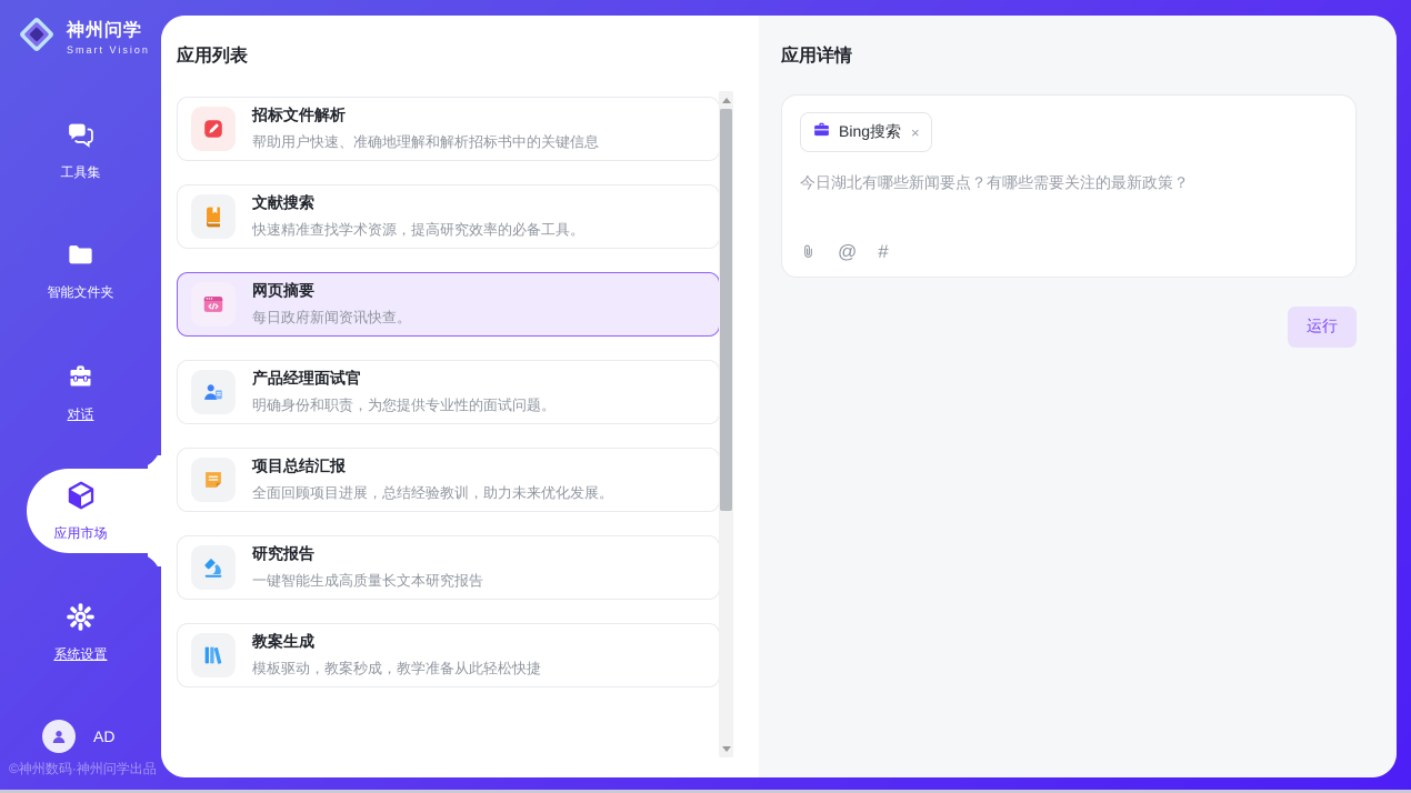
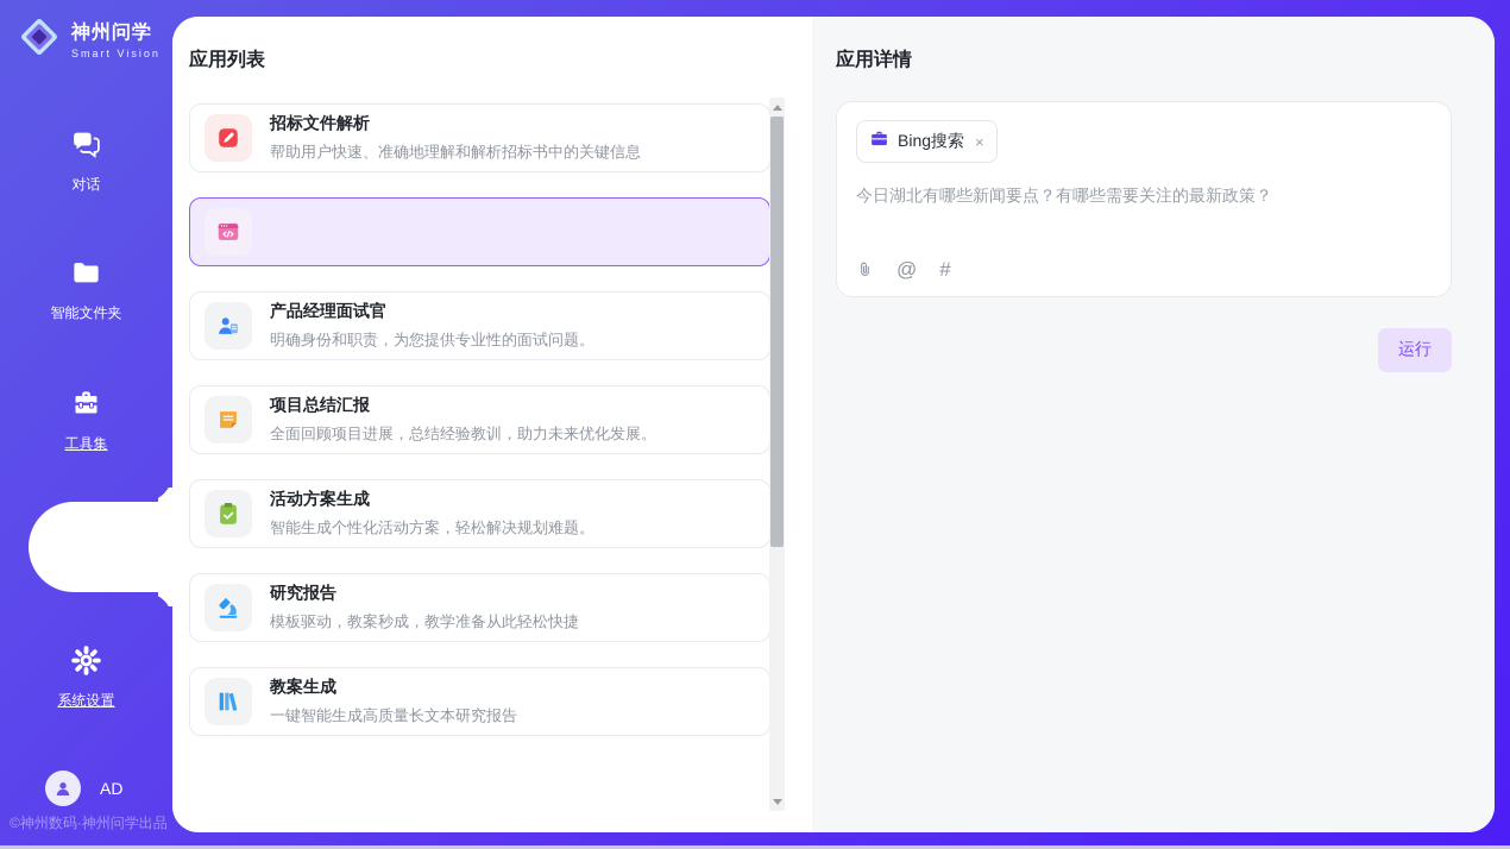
  神州问学
  Smart Vision
- 工具集
+ 对话
  智能文件夹
- 对话
+ 工具集
- 应用市场
  系统设置
  AD
  ©神州数码·神州问学出品
  应用列表
  招标文件解析
  帮助用户快速、准确地理解和解析招标书中的关键信息
- 文献搜索
- 快速精准查找学术资源，提高研究效率的必备工具。
- 网页摘要
- 每日政府新闻资讯快查。
  产品经理面试官
  明确身份和职责，为您提供专业性的面试问题。
  项目总结汇报
  全面回顾项目进展，总结经验教训，助力未来优化发展。
+ 活动方案生成
+ 智能生成个性化活动方案，轻松解决规划难题。
  研究报告
- 一键智能生成高质量长文本研究报告
+ 模板驱动，教案秒成，教学准备从此轻松快捷
  教案生成
- 模板驱动，教案秒成，教学准备从此轻松快捷
+ 一键智能生成高质量长文本研究报告
  应用详情
  Bing搜索
  ×
  今日湖北有哪些新闻要点？有哪些需要关注的最新政策？
  @
  #
  运行
